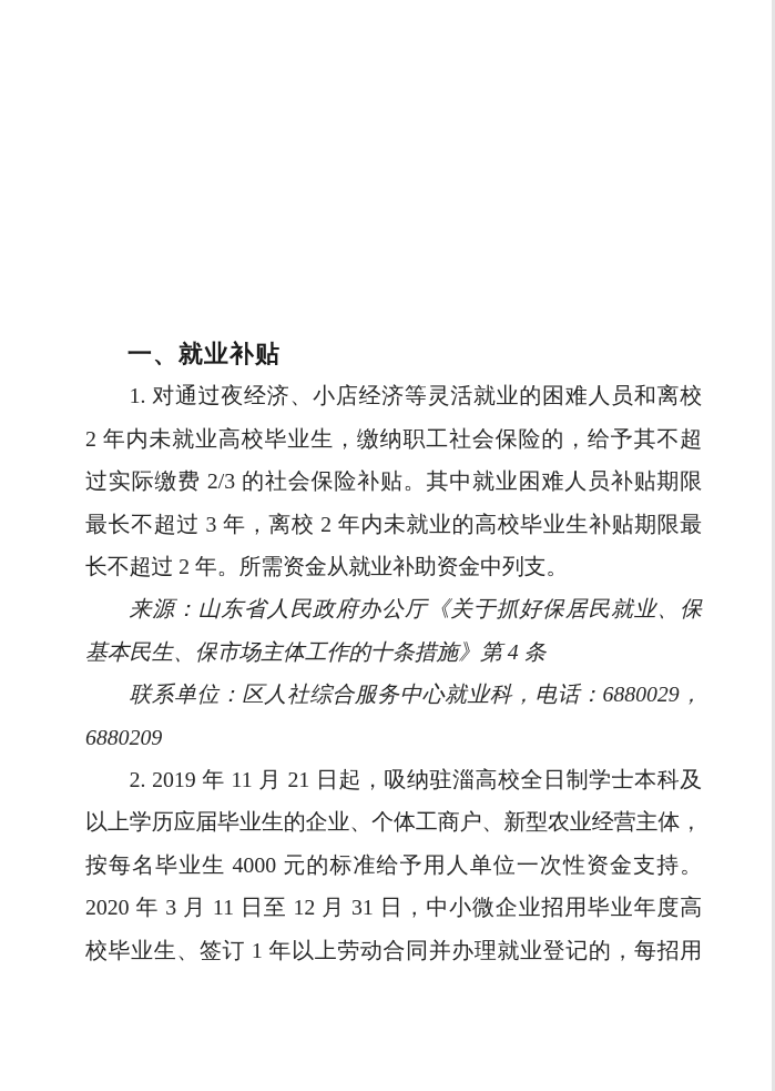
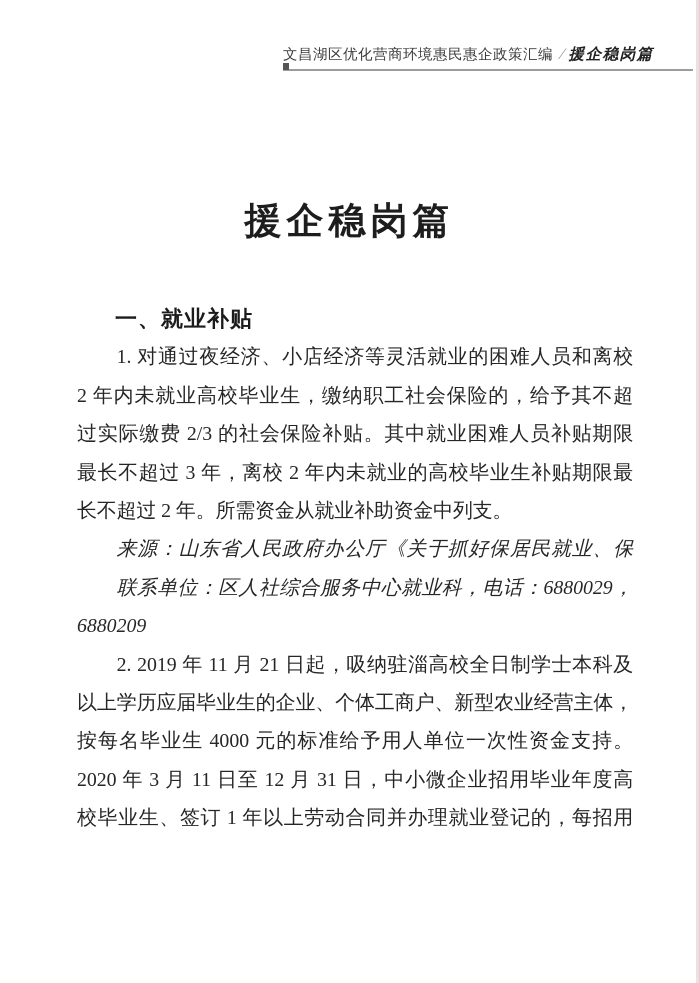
+ 文昌湖区优化营商环境惠民惠企政策汇编 ∕ 援企稳岗篇
+ 援企稳岗篇
  一、就业补贴
  1. 对通过夜经济、小店经济等灵活就业的困难人员和离校
  2 年内未就业高校毕业生，缴纳职工社会保险的，给予其不超
  过实际缴费 2/3 的社会保险补贴。其中就业困难人员补贴期限
  最长不超过 3 年，离校 2 年内未就业的高校毕业生补贴期限最
  长不超过 2 年。所需资金从就业补助资金中列支。
  来源：山东省人民政府办公厅《关于抓好保居民就业、保
- 基本民生、保市场主体工作的十条措施》第 4 条
  联系单位：区人社综合服务中心就业科，电话：6880029，
  6880209
  2. 2019 年 11 月 21 日起，吸纳驻淄高校全日制学士本科及
  以上学历应届毕业生的企业、个体工商户、新型农业经营主体，
  按每名毕业生 4000 元的标准给予用人单位一次性资金支持。
  2020 年 3 月 11 日至 12 月 31 日，中小微企业招用毕业年度高
  校毕业生、签订 1 年以上劳动合同并办理就业登记的，每招用
